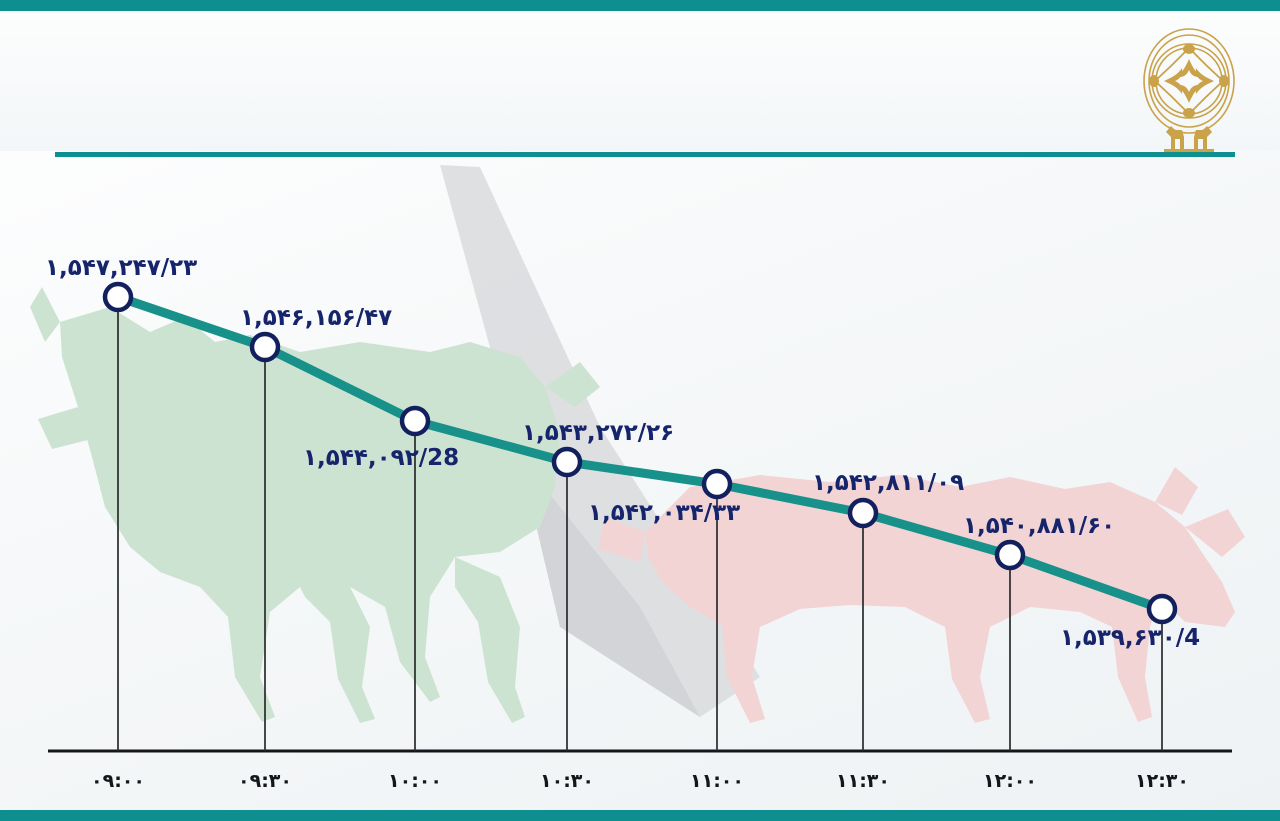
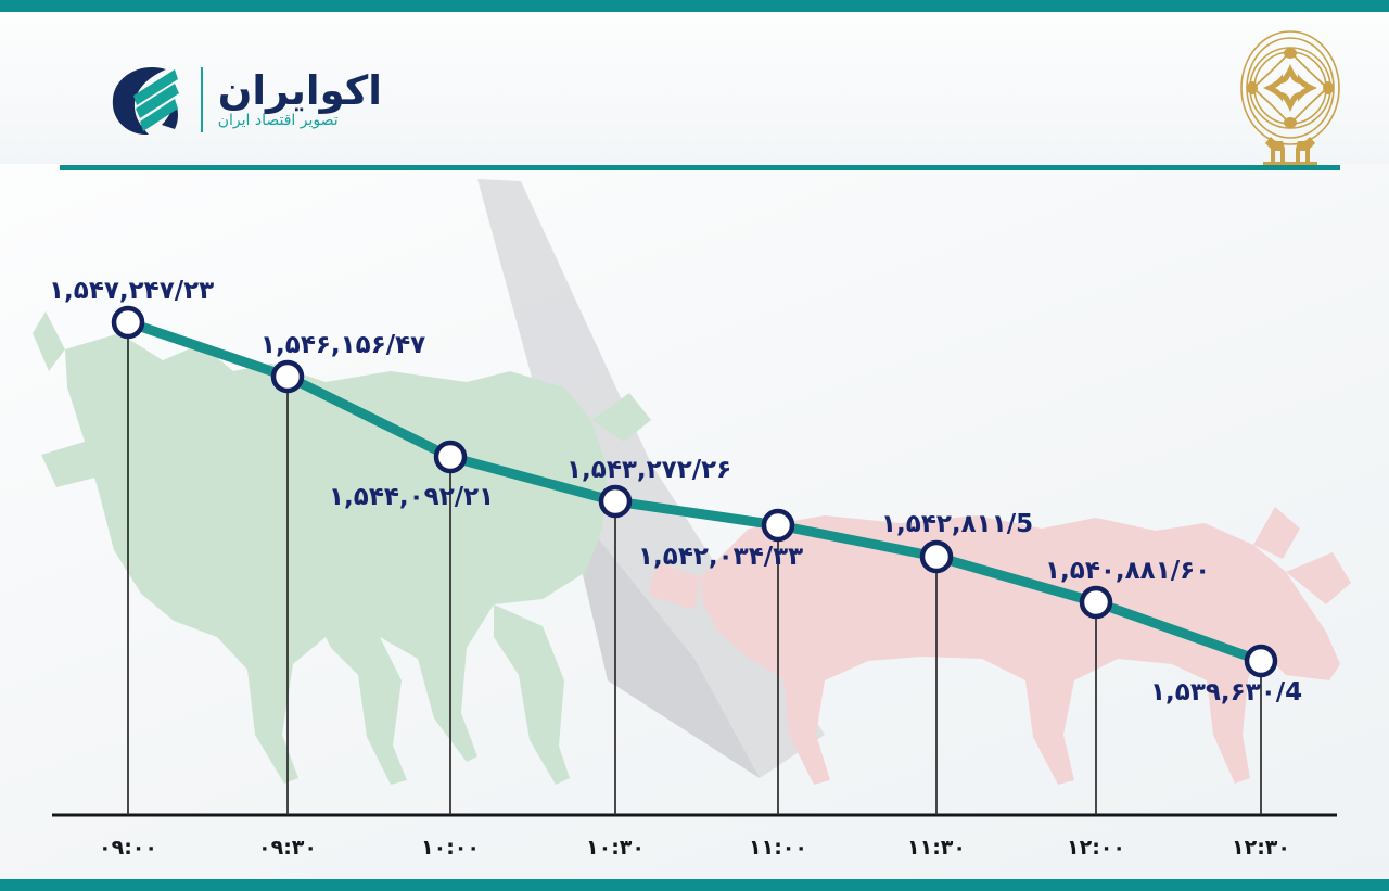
+ اکوایران
+ تصویر اقتصاد ایران
  ۱,۵۴۷,۲۴۷/۲۳
  ۱,۵۴۶,۱۵۶/۴۷
- ۱,۵۴۴,۰۹۲/28
+ ۱,۵۴۴,۰۹۲/۲۱
  ۱,۵۴۳,۲۷۲/۲۶
  ۱,۵۴۲,۰۳۴/۳۳
- ۱,۵۴۲,۸۱۱/۰۹
+ ۱,۵۴۲,۸۱۱/5
  ۱,۵۴۰,۸۸۱/۶۰
  ۱,۵۳۹,۶۳۰/4
  ۰۹:۰۰
  ۰۹:۳۰
  ۱۰:۰۰
  ۱۰:۳۰
  ۱۱:۰۰
  ۱۱:۳۰
  ۱۲:۰۰
  ۱۲:۳۰
